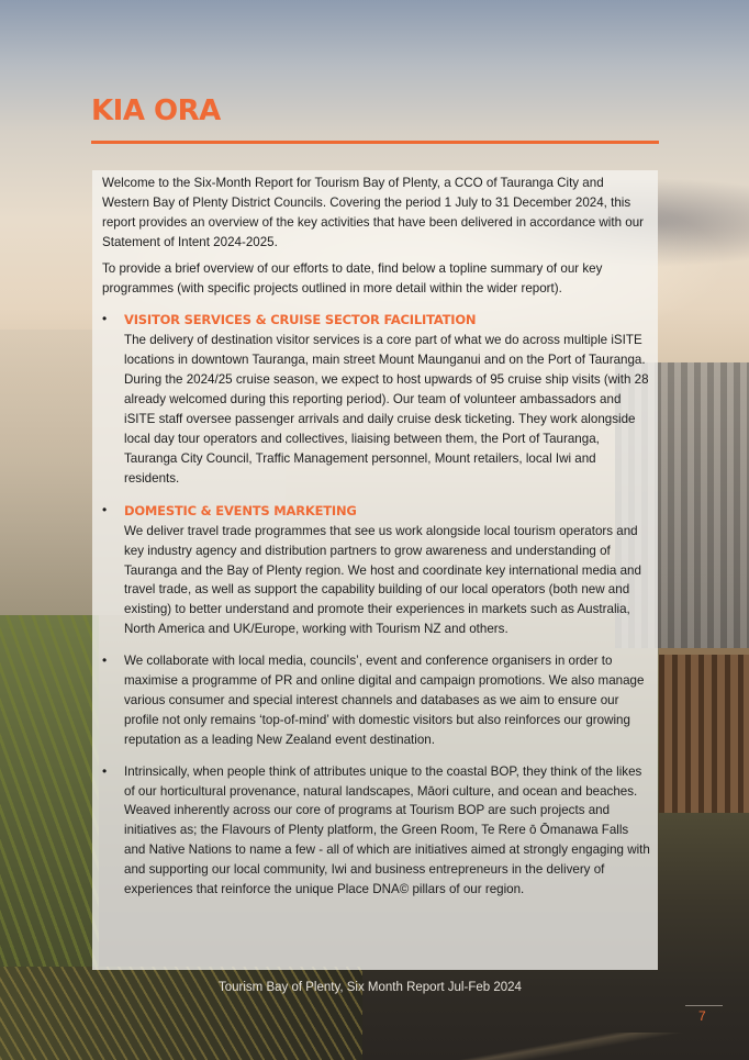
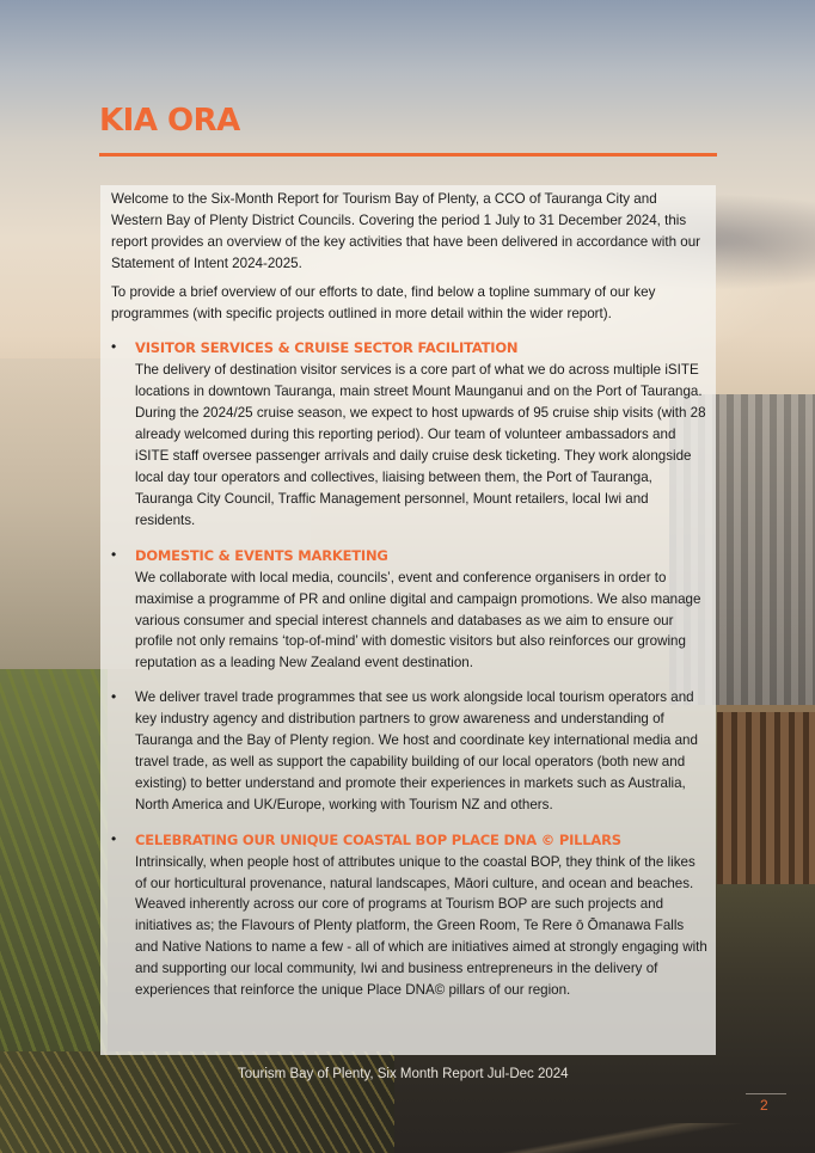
  KIA ORA
  Welcome to the Six-Month Report for Tourism Bay of Plenty, a CCO of Tauranga City and Western Bay of Plenty District Councils. Covering the period 1 July to 31 December 2024, this report provides an overview of the key activities that have been delivered in accordance with our Statement of Intent 2024-2025.
  To provide a brief overview of our efforts to date, find below a topline summary of our key programmes (with specific projects outlined in more detail within the wider report).
  •
  VISITOR SERVICES & CRUISE SECTOR FACILITATION
  The delivery of destination visitor services is a core part of what we do across multiple iSITE locations in downtown Tauranga, main street Mount Maunganui and on the Port of Tauranga. During the 2024/25 cruise season, we expect to host upwards of 95 cruise ship visits (with 28 already welcomed during this reporting period). Our team of volunteer ambassadors and iSITE staff oversee passenger arrivals and daily cruise desk ticketing. They work alongside local day tour operators and collectives, liaising between them, the Port of Tauranga, Tauranga City Council, Traffic Management personnel, Mount retailers, local Iwi and residents.
  •
  DOMESTIC & EVENTS MARKETING
- We deliver travel trade programmes that see us work alongside local tourism operators and key industry agency and distribution partners to grow awareness and understanding of Tauranga and the Bay of Plenty region. We host and coordinate key international media and travel trade, as well as support the capability building of our local operators (both new and existing) to better understand and promote their experiences in markets such as Australia, North America and UK/Europe, working with Tourism NZ and others.
+ We collaborate with local media, councils’, event and conference organisers in order to maximise a programme of PR and online digital and campaign promotions. We also manage various consumer and special interest channels and databases as we aim to ensure our profile not only remains ‘top-of-mind’ with domestic visitors but also reinforces our growing reputation as a leading New Zealand event destination.
  •
- We collaborate with local media, councils’, event and conference organisers in order to maximise a programme of PR and online digital and campaign promotions. We also manage various consumer and special interest channels and databases as we aim to ensure our profile not only remains ‘top-of-mind’ with domestic visitors but also reinforces our growing reputation as a leading New Zealand event destination.
+ We deliver travel trade programmes that see us work alongside local tourism operators and key industry agency and distribution partners to grow awareness and understanding of Tauranga and the Bay of Plenty region. We host and coordinate key international media and travel trade, as well as support the capability building of our local operators (both new and existing) to better understand and promote their experiences in markets such as Australia, North America and UK/Europe, working with Tourism NZ and others.
  •
+ CELEBRATING OUR UNIQUE COASTAL BOP PLACE DNA © PILLARS
- Intrinsically, when people think of attributes unique to the coastal BOP, they think of the likes of our horticultural provenance, natural landscapes, Māori culture, and ocean and beaches. Weaved inherently across our core of programs at Tourism BOP are such projects and initiatives as; the Flavours of Plenty platform, the Green Room, Te Rere ō Ōmanawa Falls and Native Nations to name a few - all of which are initiatives aimed at strongly engaging with and supporting our local community, Iwi and business entrepreneurs in the delivery of experiences that reinforce the unique Place DNA© pillars of our region.
+ Intrinsically, when people host of attributes unique to the coastal BOP, they think of the likes of our horticultural provenance, natural landscapes, Māori culture, and ocean and beaches. Weaved inherently across our core of programs at Tourism BOP are such projects and initiatives as; the Flavours of Plenty platform, the Green Room, Te Rere ō Ōmanawa Falls and Native Nations to name a few - all of which are initiatives aimed at strongly engaging with and supporting our local community, Iwi and business entrepreneurs in the delivery of experiences that reinforce the unique Place DNA© pillars of our region.
- Tourism Bay of Plenty, Six Month Report Jul-Feb 2024
+ Tourism Bay of Plenty, Six Month Report Jul-Dec 2024
- 7
+ 2
